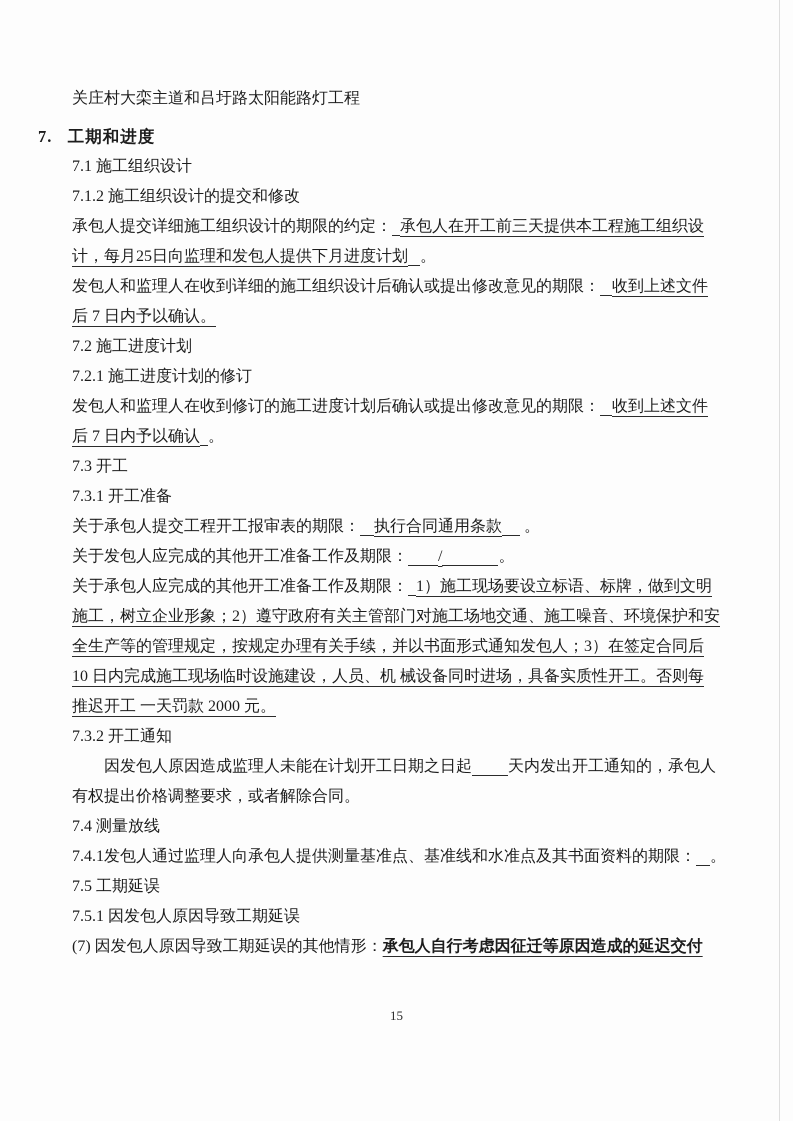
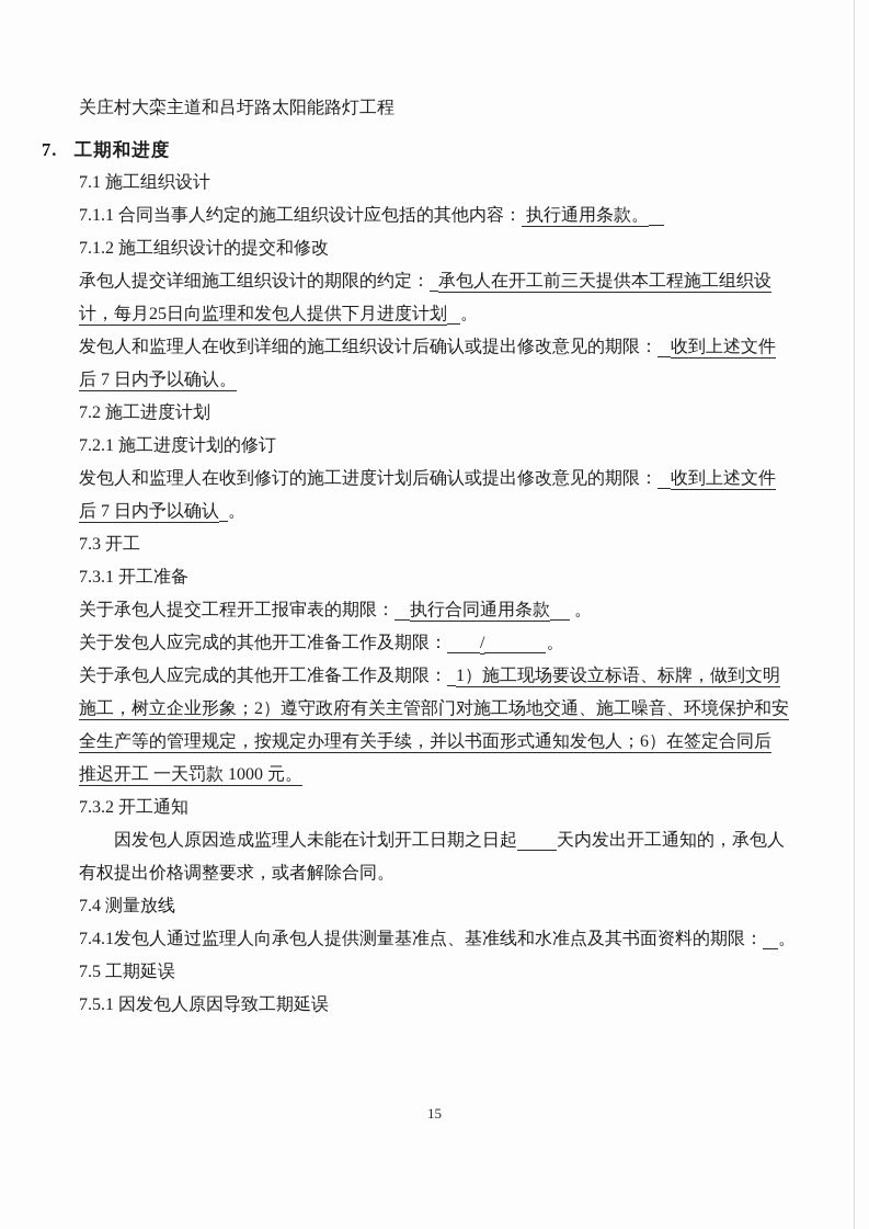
  关庄村大栾主道和吕圩路太阳能路灯工程
  7. 工期和进度
  7.1 施工组织设计
+ 7.1.1 合同当事人约定的施工组织设计应包括的其他内容： 执行通用条款。
  7.1.2 施工组织设计的提交和修改
  承包人提交详细施工组织设计的期限的约定： 承包人在开工前三天提供本工程施工组织设
  计，每月25日向监理和发包人提供下月进度计划 。
  发包人和监理人在收到详细的施工组织设计后确认或提出修改意见的期限： 收到上述文件
  后 7 日内予以确认。
  7.2 施工进度计划
  7.2.1 施工进度计划的修订
  发包人和监理人在收到修订的施工进度计划后确认或提出修改意见的期限： 收到上述文件
  后 7 日内予以确认 。
  7.3 开工
  7.3.1 开工准备
  关于承包人提交工程开工报审表的期限： 执行合同通用条款 。
  关于发包人应完成的其他开工准备工作及期限： / 。
  关于承包人应完成的其他开工准备工作及期限： 1）施工现场要设立标语、标牌，做到文明
  施工，树立企业形象；2）遵守政府有关主管部门对施工场地交通、施工噪音、环境保护和安
- 全生产等的管理规定，按规定办理有关手续，并以书面形式通知发包人；3）在签定合同后
+ 全生产等的管理规定，按规定办理有关手续，并以书面形式通知发包人；6）在签定合同后
- 10 日内完成施工现场临时设施建设，人员、机 械设备同时进场，具备实质性开工。否则每
- 推迟开工 一天罚款 2000 元。
+ 推迟开工 一天罚款 1000 元。
  7.3.2 开工通知
  因发包人原因造成监理人未能在计划开工日期之日起 天内发出开工通知的，承包人
  有权提出价格调整要求，或者解除合同。
  7.4 测量放线
  7.4.1发包人通过监理人向承包人提供测量基准点、基准线和水准点及其书面资料的期限： 。
  7.5 工期延误
  7.5.1 因发包人原因导致工期延误
- (7) 因发包人原因导致工期延误的其他情形：承包人自行考虑因征迁等原因造成的延迟交付
  15
